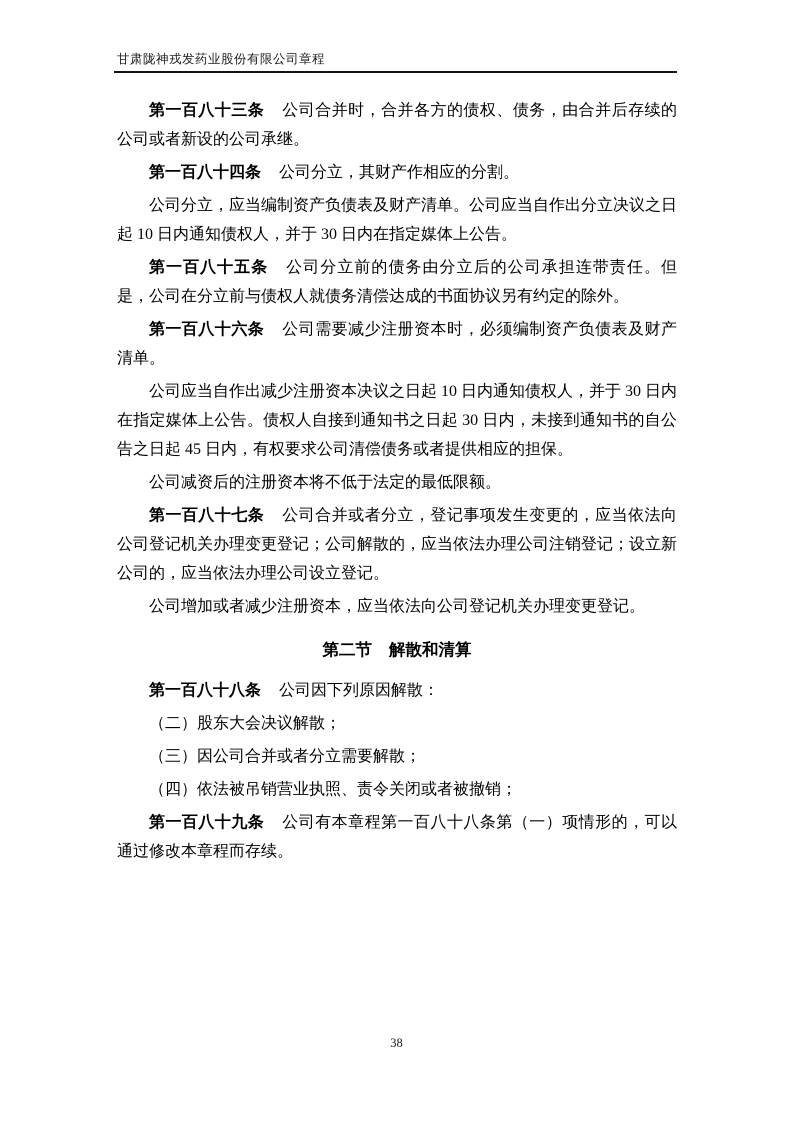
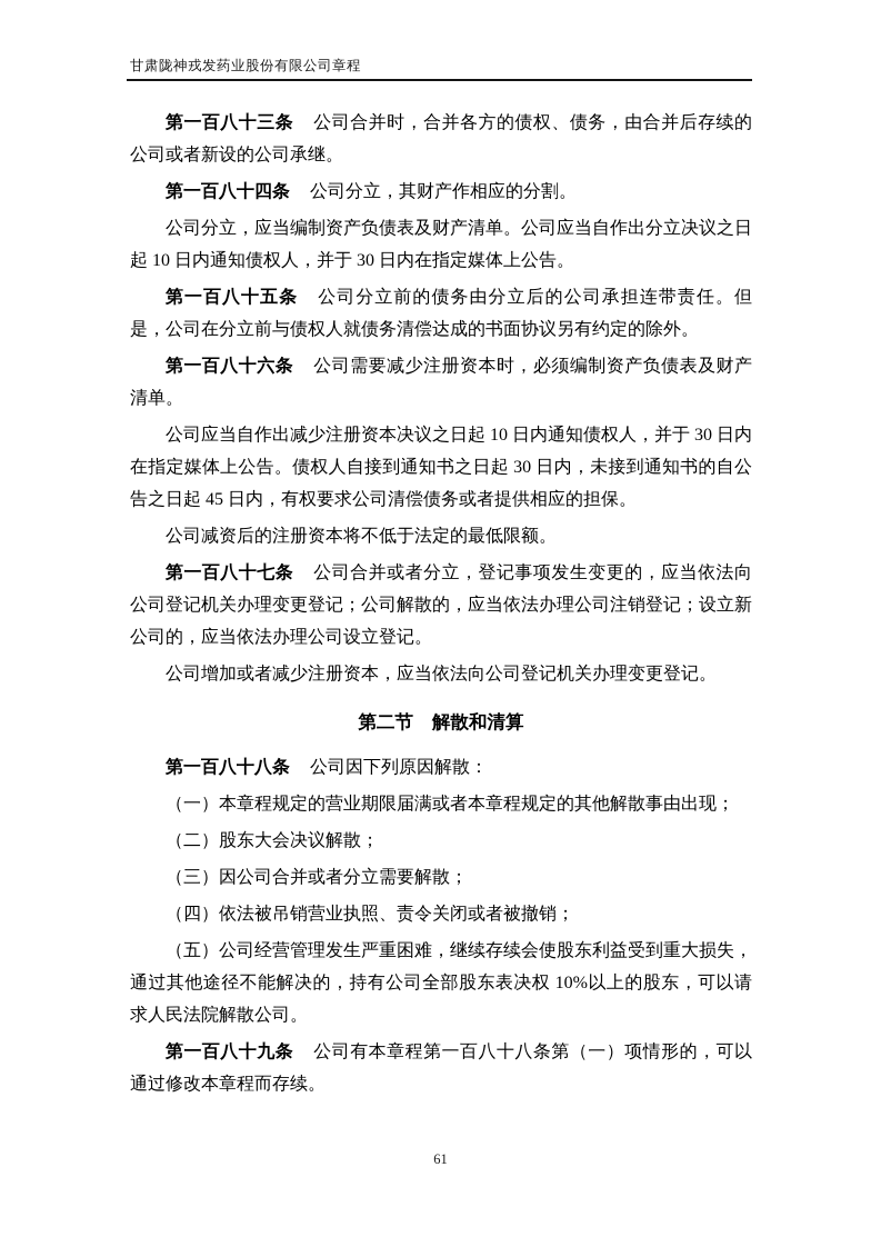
  甘肃陇神戎发药业股份有限公司章程
  第一百八十三条 公司合并时，合并各方的债权、债务，由合并后存续的公司或者新设的公司承继。
  第一百八十四条 公司分立，其财产作相应的分割。
  公司分立，应当编制资产负债表及财产清单。公司应当自作出分立决议之日起 10 日内通知债权人，并于 30 日内在指定媒体上公告。
  第一百八十五条 公司分立前的债务由分立后的公司承担连带责任。但是，公司在分立前与债权人就债务清偿达成的书面协议另有约定的除外。
  第一百八十六条 公司需要减少注册资本时，必须编制资产负债表及财产清单。
  公司应当自作出减少注册资本决议之日起 10 日内通知债权人，并于 30 日内在指定媒体上公告。债权人自接到通知书之日起 30 日内，未接到通知书的自公告之日起 45 日内，有权要求公司清偿债务或者提供相应的担保。
  公司减资后的注册资本将不低于法定的最低限额。
  第一百八十七条 公司合并或者分立，登记事项发生变更的，应当依法向公司登记机关办理变更登记；公司解散的，应当依法办理公司注销登记；设立新公司的，应当依法办理公司设立登记。
  公司增加或者减少注册资本，应当依法向公司登记机关办理变更登记。
  第二节 解散和清算
  第一百八十八条 公司因下列原因解散：
+ （一）本章程规定的营业期限届满或者本章程规定的其他解散事由出现；
  （二）股东大会决议解散；
  （三）因公司合并或者分立需要解散；
  （四）依法被吊销营业执照、责令关闭或者被撤销；
+ （五）公司经营管理发生严重困难，继续存续会使股东利益受到重大损失，通过其他途径不能解决的，持有公司全部股东表决权 10%以上的股东，可以请求人民法院解散公司。
  第一百八十九条 公司有本章程第一百八十八条第（一）项情形的，可以通过修改本章程而存续。
- 38
+ 61
